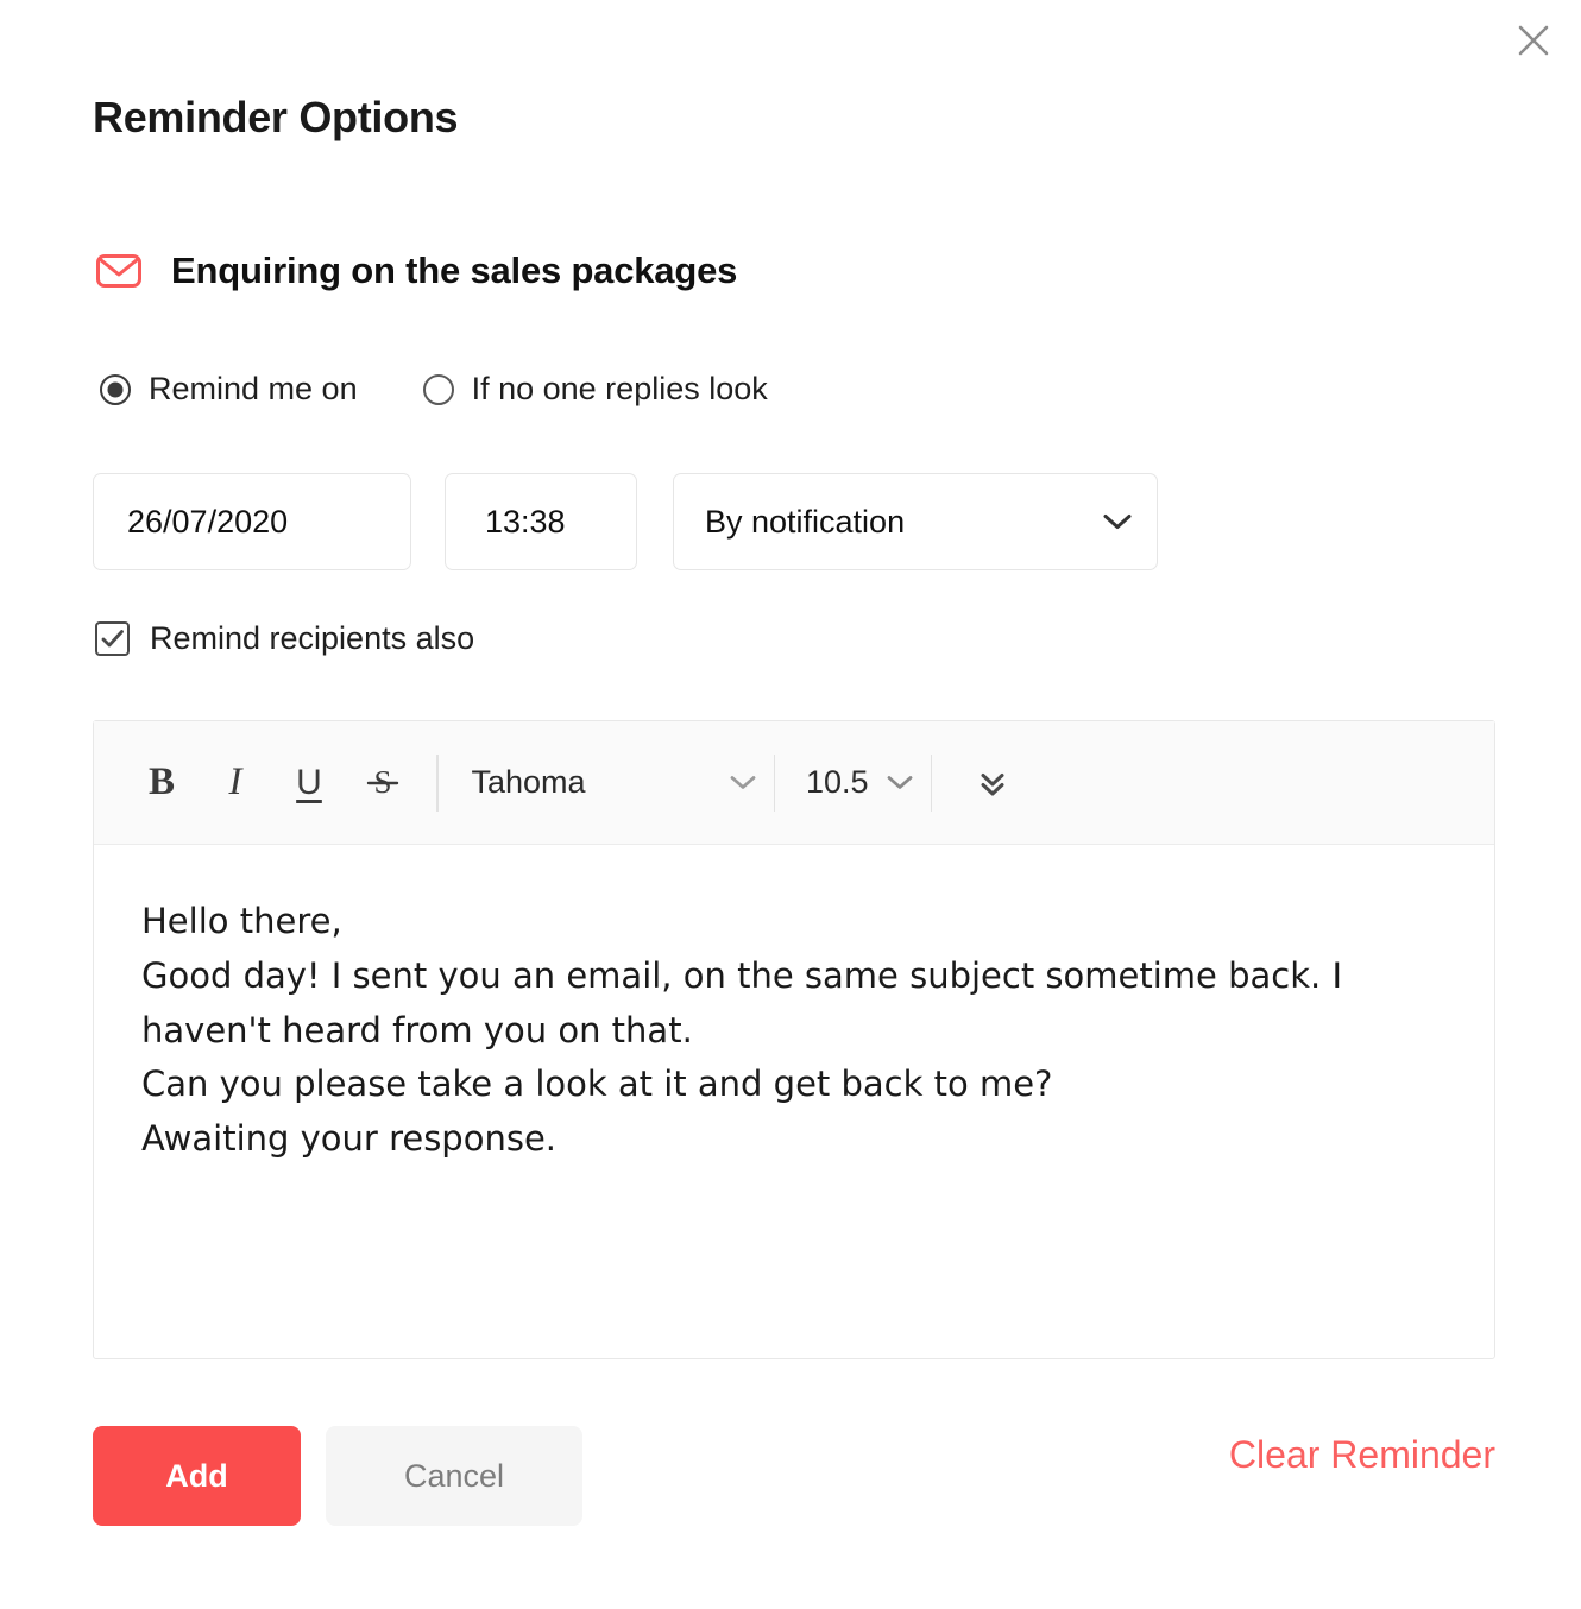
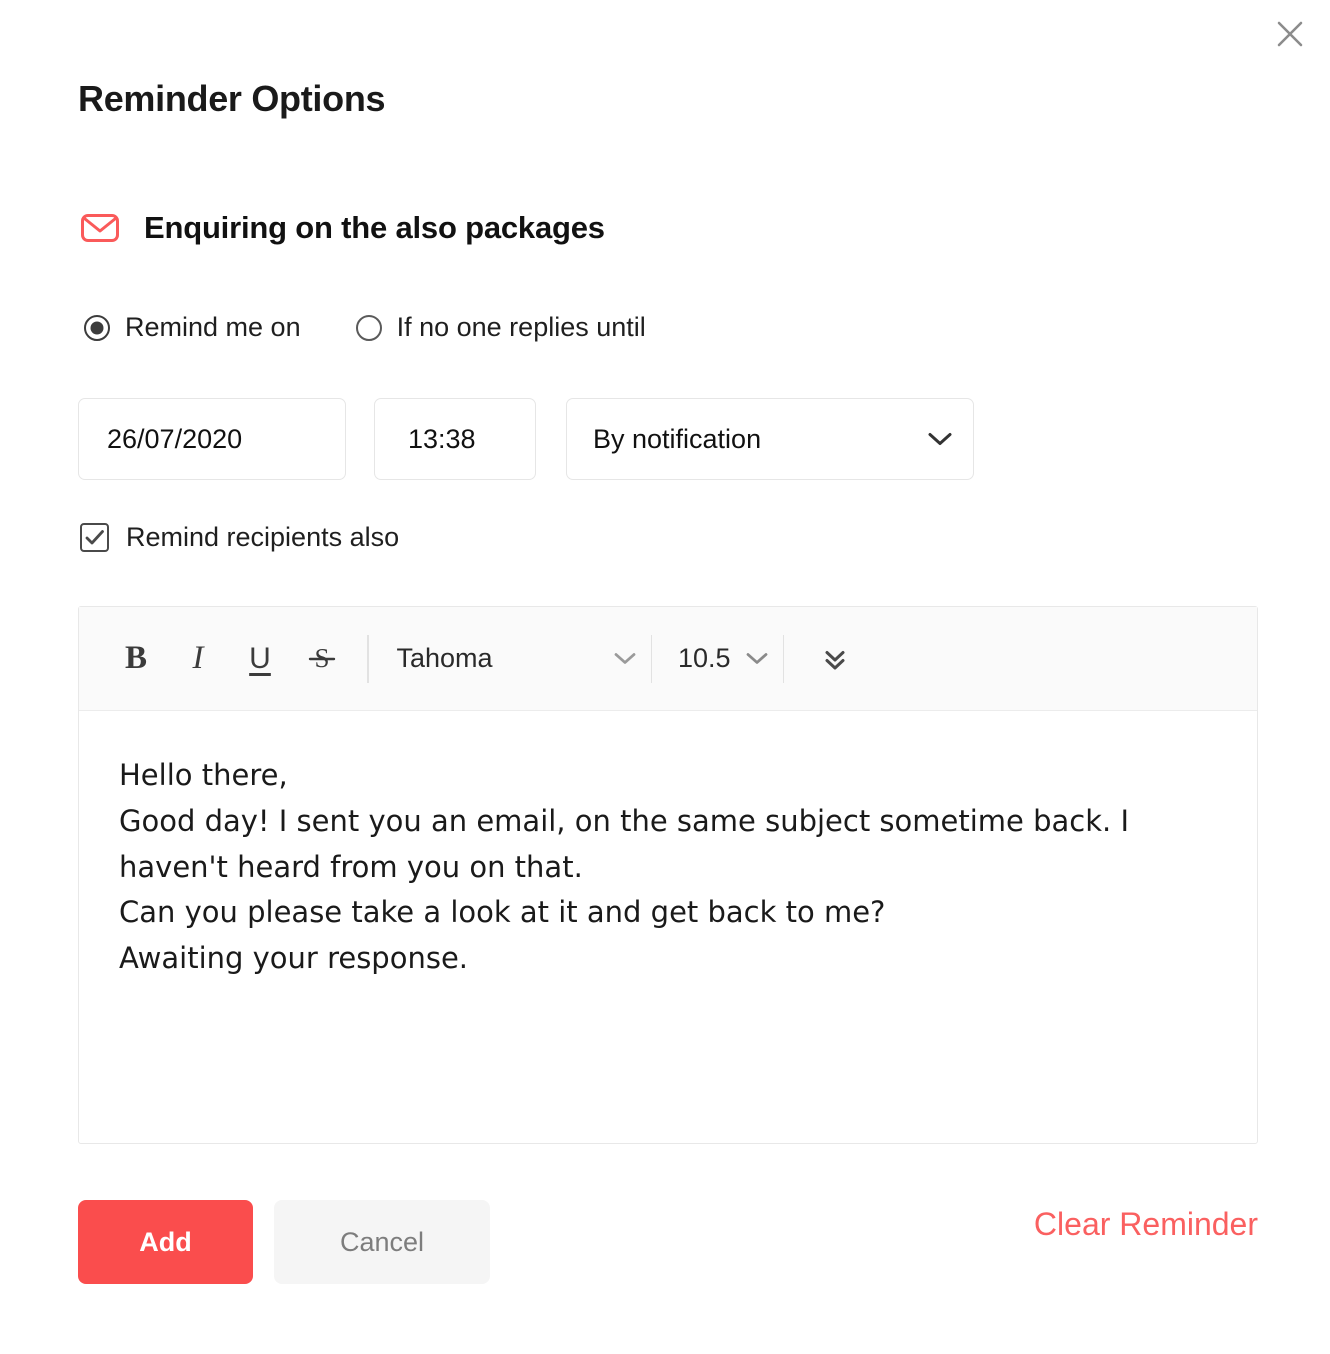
  Reminder Options
- Enquiring on the sales packages
+ Enquiring on the also packages
  Remind me on
- If no one replies look
+ If no one replies until
  26/07/2020
  13:38
  By notification
  Remind recipients also
  B
  I
  U
  Tahoma
  10.5
  Hello there,
  Good day! I sent you an email, on the same subject sometime back. I haven't heard from you on that.
  Can you please take a look at it and get back to me?
  Awaiting your response.
  Add
  Cancel
  Clear Reminder
